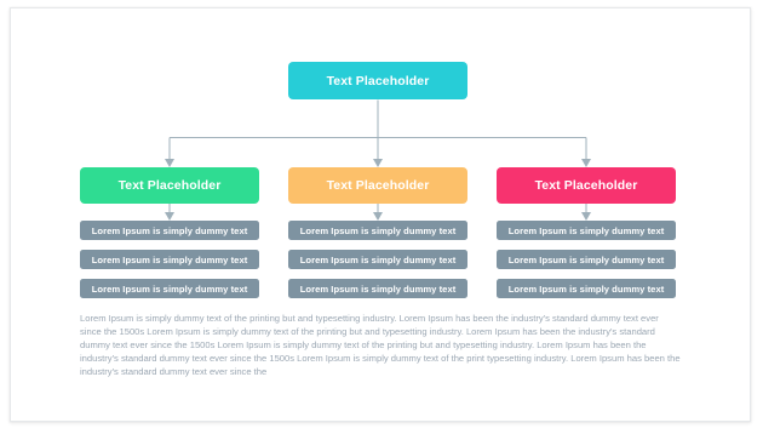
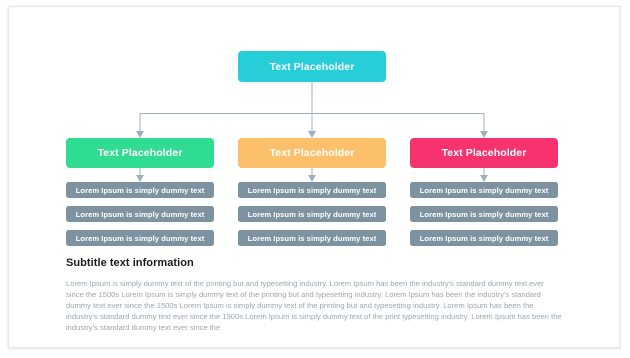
  Text Placeholder
  Text Placeholder
  Text Placeholder
  Text Placeholder
  Lorem Ipsum is simply dummy text
  Lorem Ipsum is simply dummy text
  Lorem Ipsum is simply dummy text
  Lorem Ipsum is simply dummy text
  Lorem Ipsum is simply dummy text
  Lorem Ipsum is simply dummy text
  Lorem Ipsum is simply dummy text
  Lorem Ipsum is simply dummy text
  Lorem Ipsum is simply dummy text
+ Subtitle text information
  Lorem Ipsum is simply dummy text of the printing but and typesetting industry. Lorem Ipsum has been the industry's standard dummy text ever since the 1500s Lorem Ipsum is simply dummy text of the printing but and typesetting industry. Lorem Ipsum has been the industry's standard dummy text ever since the 1500s Lorem Ipsum is simply dummy text of the printing but and typesetting industry. Lorem Ipsum has been the industry's standard dummy text ever since the 1500s Lorem Ipsum is simply dummy text of the print typesetting industry. Lorem Ipsum has been the industry's standard dummy text ever since the
